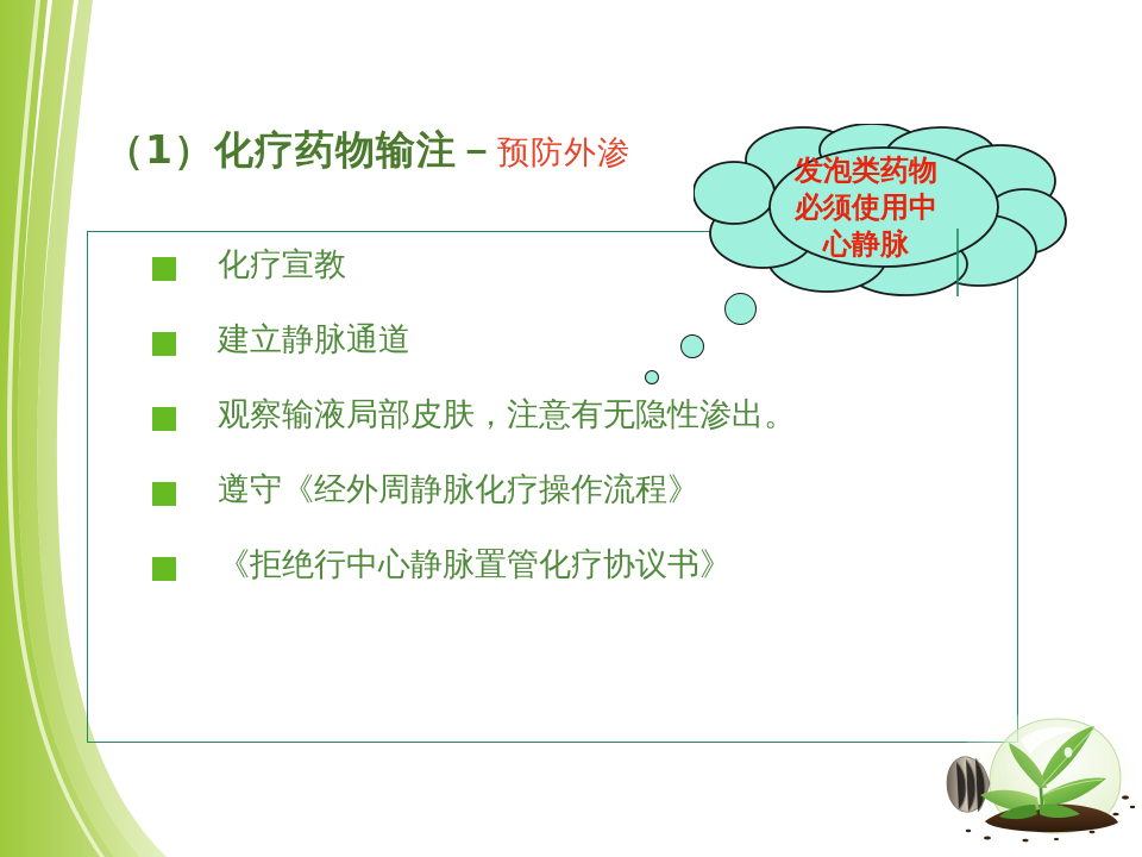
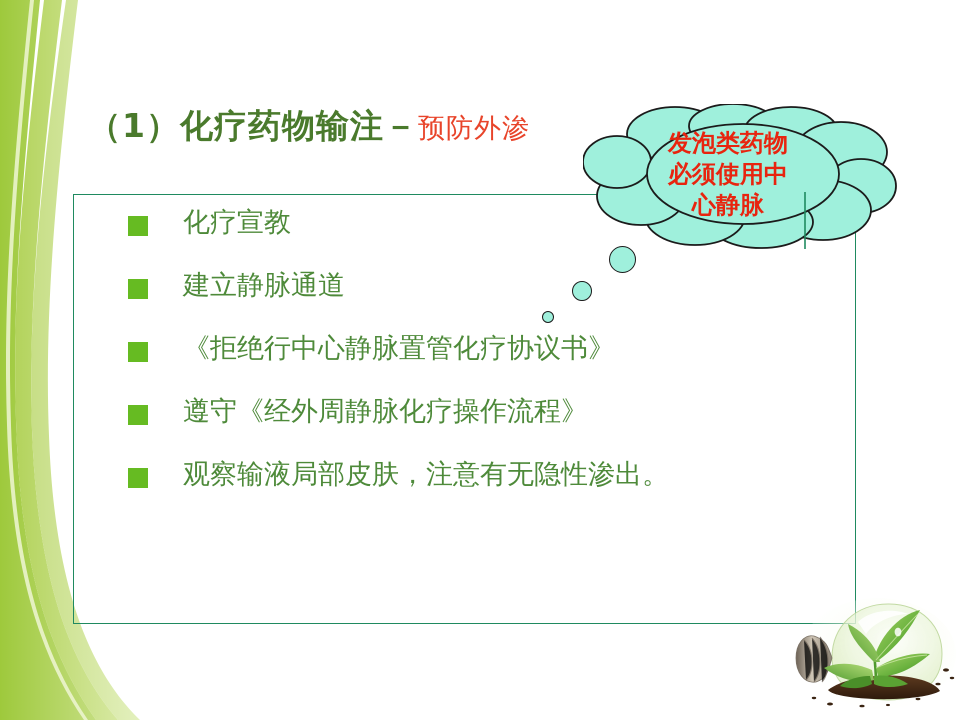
  （1）化疗药物输注－预防外渗
  化疗宣教
  建立静脉通道
- 观察输液局部皮肤，注意有无隐性渗出。
+ 《拒绝行中心静脉置管化疗协议书》
  遵守《经外周静脉化疗操作流程》
- 《拒绝行中心静脉置管化疗协议书》
+ 观察输液局部皮肤，注意有无隐性渗出。
  发泡类药物
  必须使用中
  心静脉
